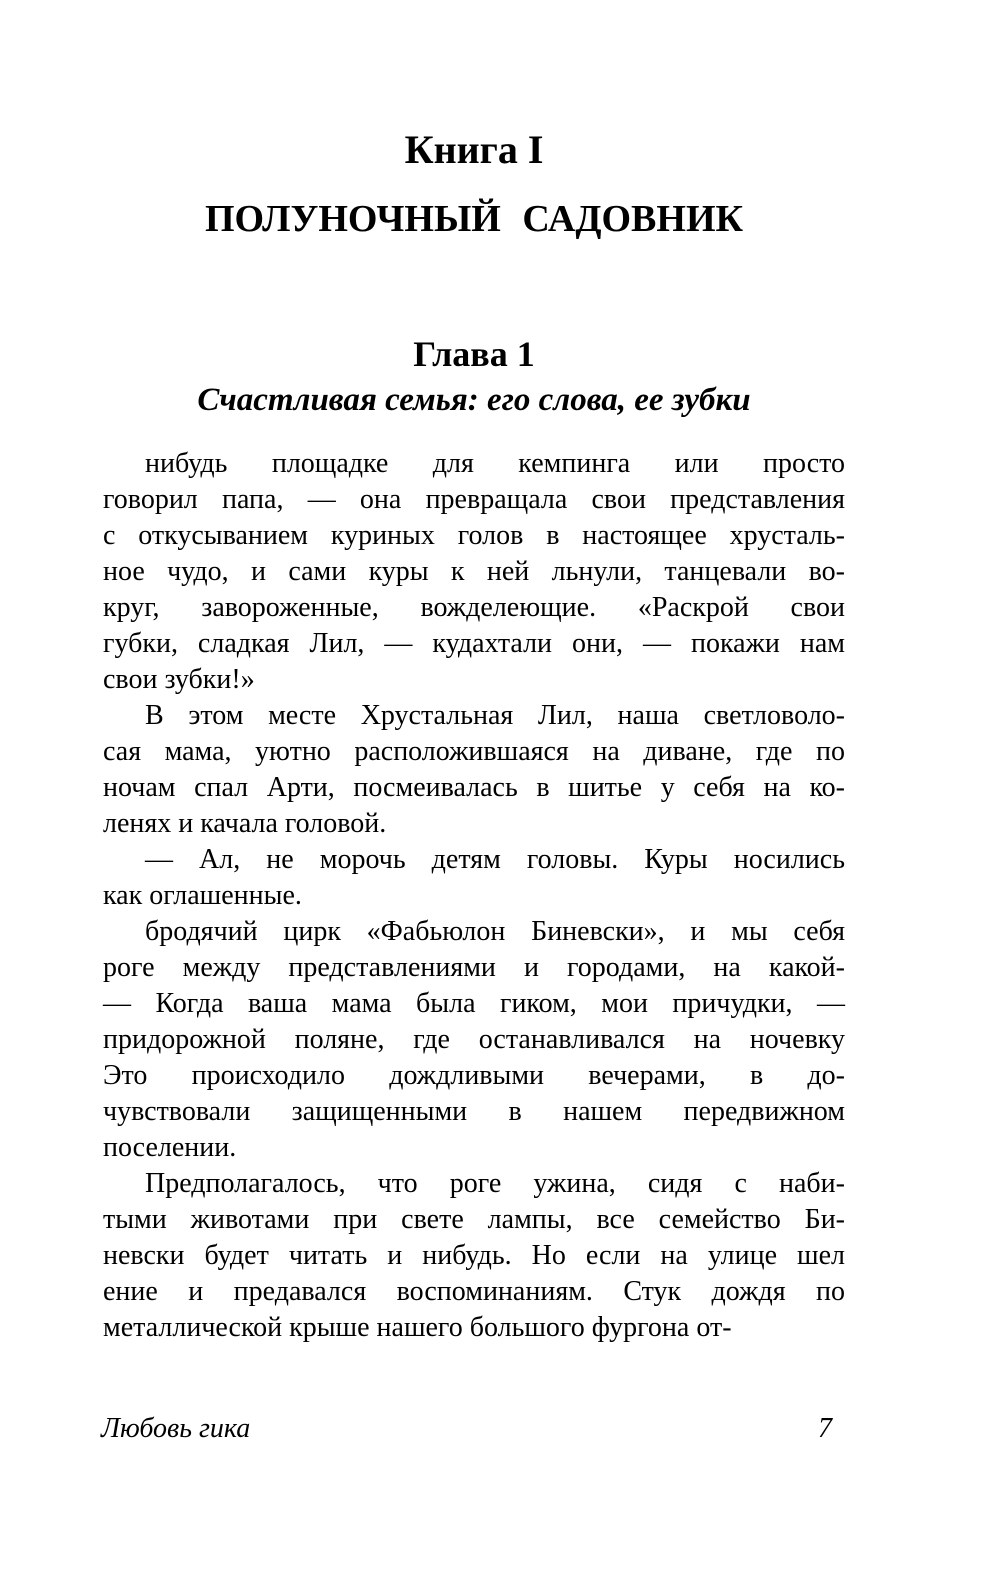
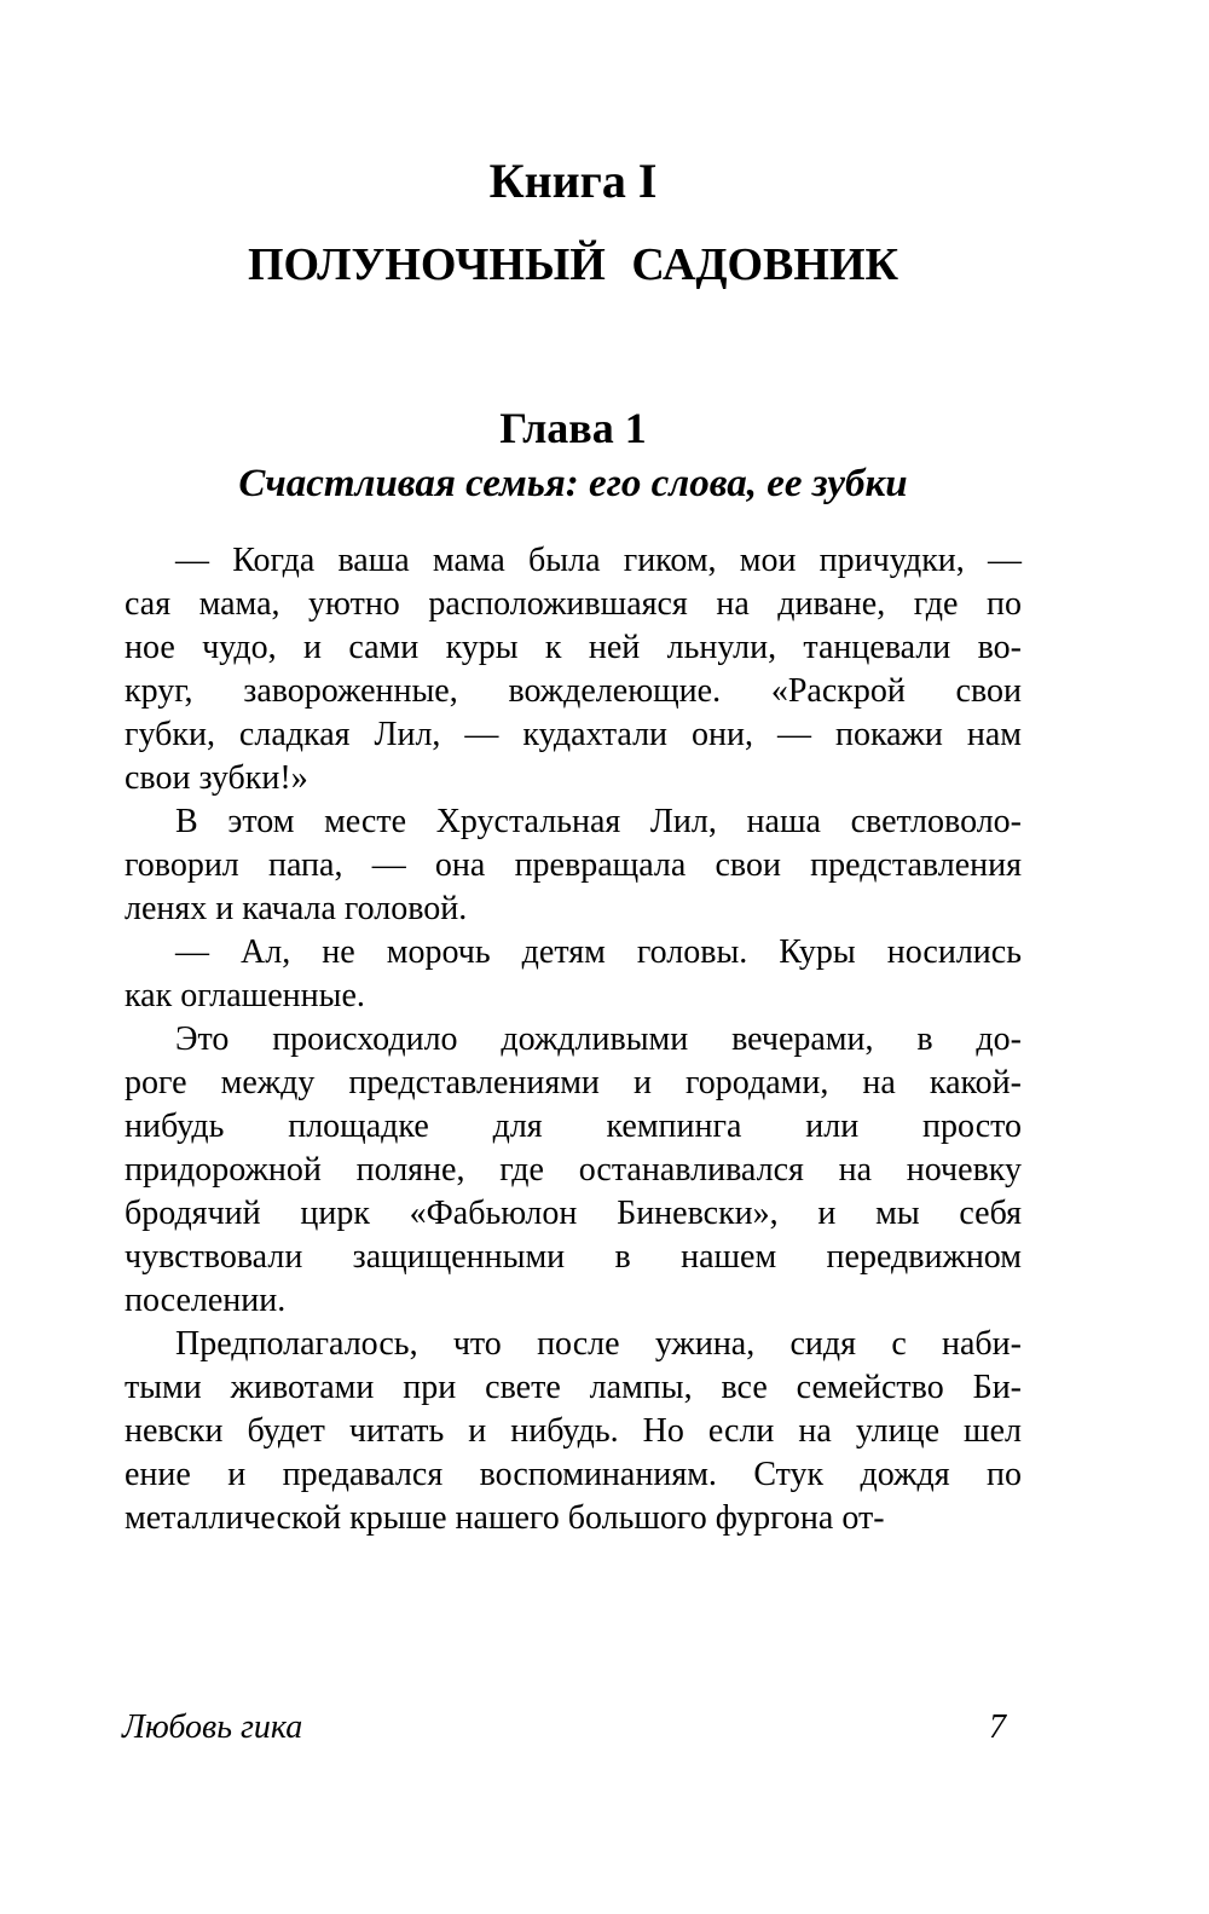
  Книга I
  ПОЛУНОЧНЫЙ САДОВНИК
  Глава 1
  Счастливая семья: его слова, ее зубки
- нибудь площадке для кемпинга или просто
+ — Когда ваша мама была гиком, мои причудки, —
- говорил папа, — она превращала свои представления
+ сая мама, уютно расположившаяся на диване, где по
- с откусыванием куриных голов в настоящее хрусталь-
  ное чудо, и сами куры к ней льнули, танцевали во-
  круг, завороженные, вожделеющие. «Раскрой свои
  губки, сладкая Лил, — кудахтали они, — покажи нам
  свои зубки!»
  В этом месте Хрустальная Лил, наша светловоло-
- сая мама, уютно расположившаяся на диване, где по
+ говорил папа, — она превращала свои представления
- ночам спал Арти, посмеивалась в шитье у себя на ко-
  ленях и качала головой.
  — Ал, не морочь детям головы. Куры носились
  как оглашенные.
- бродячий цирк «Фабьюлон Биневски», и мы себя
+ Это происходило дождливыми вечерами, в до-
  роге между представлениями и городами, на какой-
- — Когда ваша мама была гиком, мои причудки, —
+ нибудь площадке для кемпинга или просто
  придорожной поляне, где останавливался на ночевку
- Это происходило дождливыми вечерами, в до-
+ бродячий цирк «Фабьюлон Биневски», и мы себя
  чувствовали защищенными в нашем передвижном
  поселении.
- Предполагалось, что роге ужина, сидя с наби-
+ Предполагалось, что после ужина, сидя с наби-
  тыми животами при свете лампы, все семейство Би-
  невски будет читать и нибудь. Но если на улице шел
  ение и предавался воспоминаниям. Стук дождя по
  металлической крыше нашего большого фургона от-
  Любовь гика
  7
